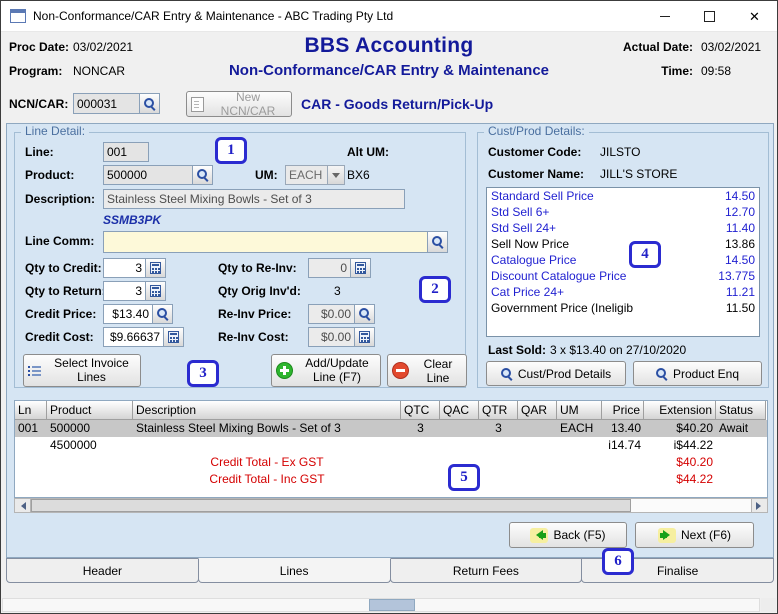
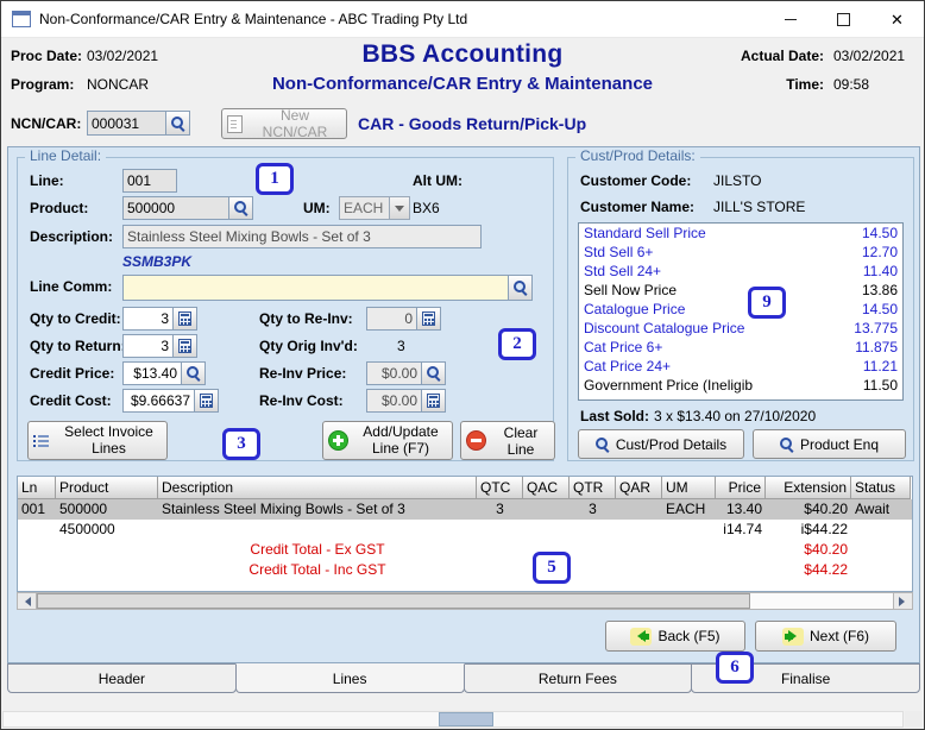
  Non-Conformance/CAR Entry & Maintenance - ABC Trading Pty Ltd
  ✕
  Proc Date:
  03/02/2021
  Program:
  NONCAR
  BBS Accounting
  Non-Conformance/CAR Entry & Maintenance
  Actual Date:
  03/02/2021
  Time:
  09:58
  NCN/CAR:
  000031
  New NCN/CAR
  CAR - Goods Return/Pick-Up
  Line Detail:
  Line:
  001
  Alt UM:
  Product:
  500000
  UM:
  EACH
  BX6
  Description:
  Stainless Steel Mixing Bowls - Set of 3
  SSMB3PK
  Line Comm:
  Qty to Credit:
  3
  Qty to Re-Inv:
  0
  Qty to Return
  3
  Qty Orig Inv'd:
  3
  Credit Price:
  $13.40
  Re-Inv Price:
  $0.00
  Credit Cost:
  $9.66637
  Re-Inv Cost:
  $0.00
  Select Invoice Lines
  Add/Update Line (F7)
  Clear Line
  Cust/Prod Details:
  Customer Code:
  JILSTO
  Customer Name:
  JILL'S STORE
  Standard Sell Price
  14.50
  Std Sell 6+
  12.70
  Std Sell 24+
  11.40
  Sell Now Price
  13.86
  Catalogue Price
  14.50
  Discount Catalogue Price
  13.775
+ Cat Price 6+
+ 11.875
  Cat Price 24+
  11.21
  Government Price (Ineligib
  11.50
  Last Sold:
  3 x $13.40 on 27/10/2020
  Cust/Prod Details
  Product Enq
  Ln
  Product
  Description
  QTC
  QAC
  QTR
  QAR
  UM
  Price
  Extension
  Status
  001
  500000
  Stainless Steel Mixing Bowls - Set of 3
  3
  3
  EACH
  13.40
  $40.20
  Await
  4500000
  i14.74
  i$44.22
  Credit Total - Ex GST
  $40.20
  Credit Total - Inc GST
  $44.22
  Back (F5)
  Next (F6)
  Header
  Lines
  Return Fees
  Finalise
  1
  2
  3
- 4
+ 9
  5
  6
